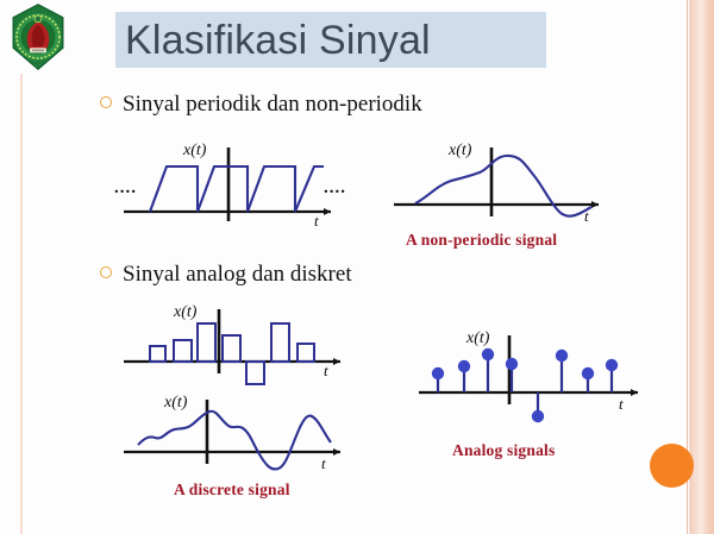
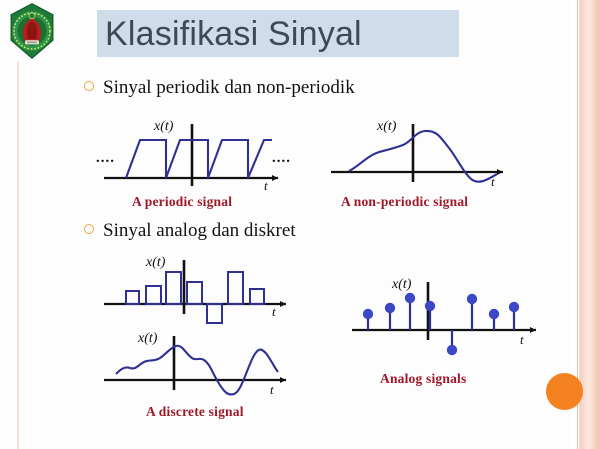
  Klasifikasi Sinyal
  Sinyal periodik dan non-periodik
  Sinyal analog dan diskret
  x(t)
  t
  ....
  ....
+ A periodic signal
  x(t)
  t
  A non-periodic signal
  x(t)
  t
  x(t)
  t
  A discrete signal
  x(t)
  t
  Analog signals
